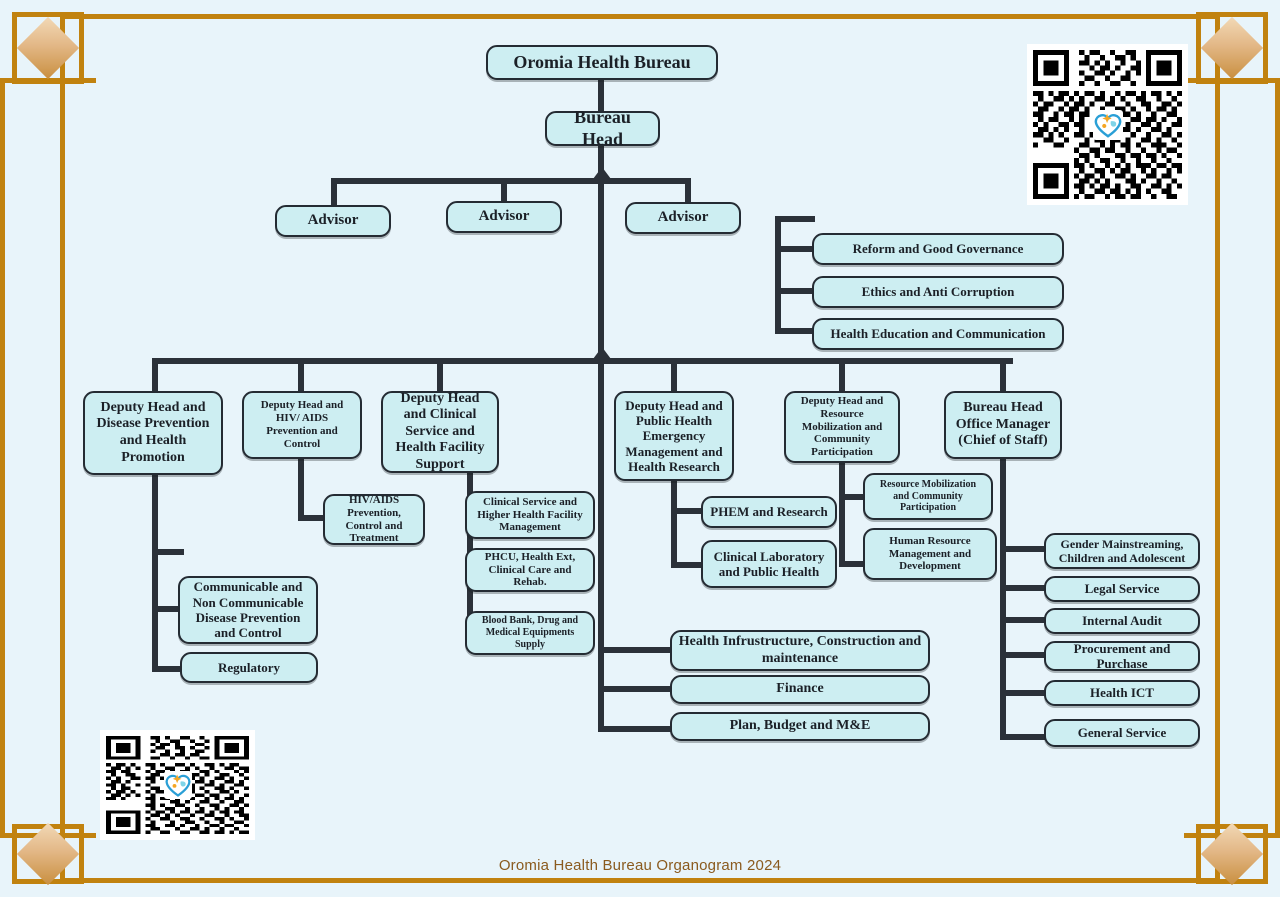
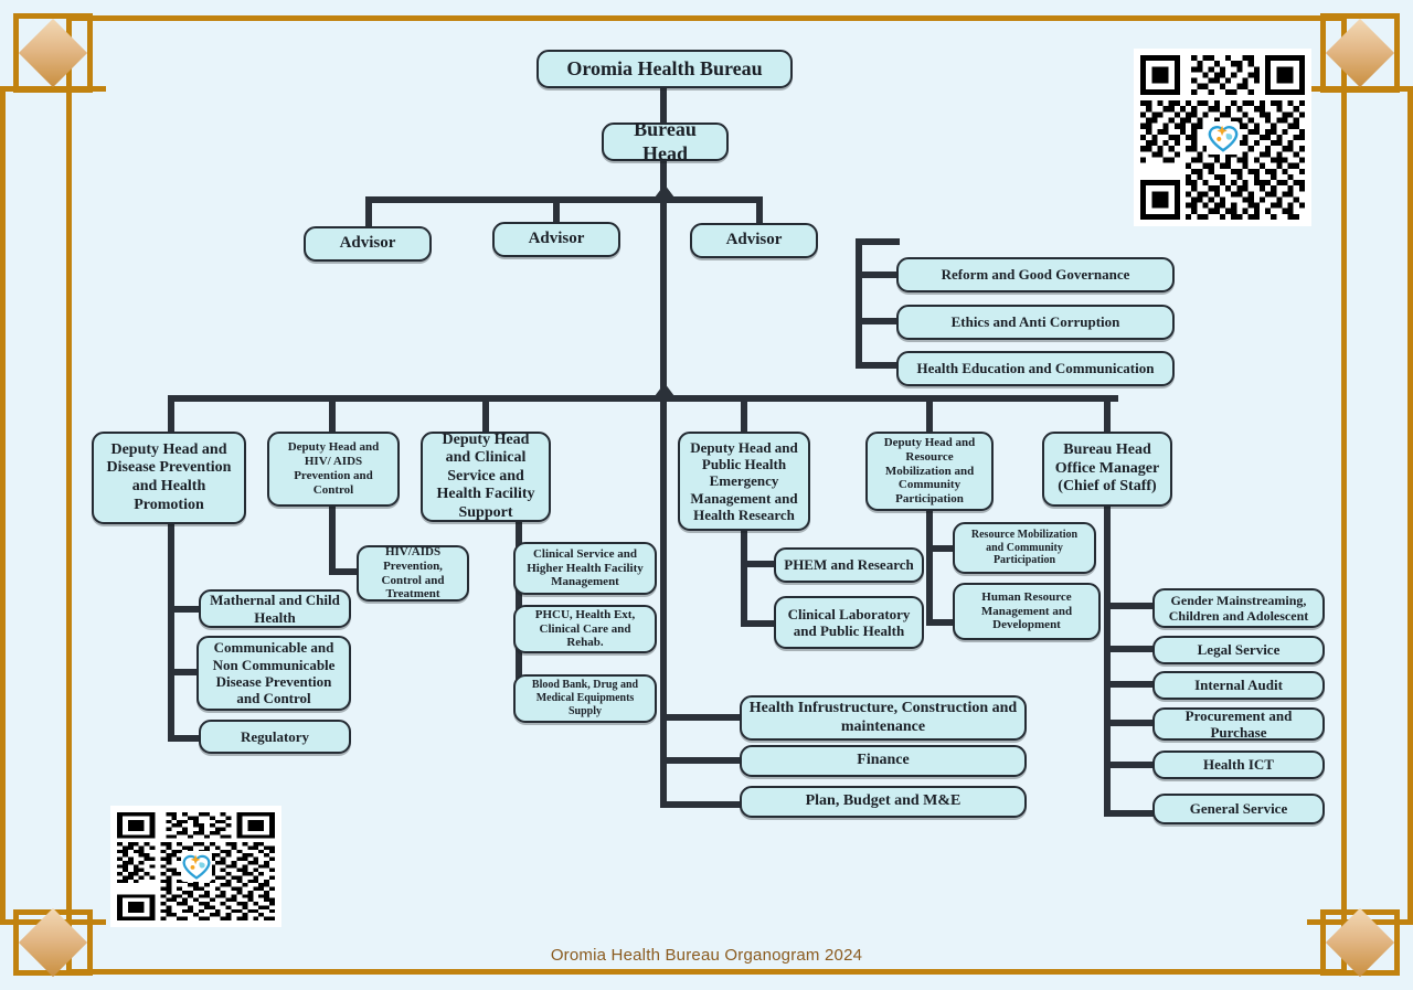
  Oromia Health Bureau
  Bureau Head
  Advisor
  Advisor
  Advisor
  Reform and Good Governance
  Ethics and Anti Corruption
  Health Education and Communication
  Deputy Head and Disease Prevention and Health Promotion
  Deputy Head and HIV/ AIDS Prevention and Control
  Deputy Head and Clinical Service and Health Facility Support
  Deputy Head and Public Health Emergency Management and Health Research
  Deputy Head and Resource Mobilization and Community Participation
  Bureau Head Office Manager (Chief of Staff)
+ Mathernal and Child Health
  Communicable and Non Communicable Disease Prevention and Control
  Regulatory
  HIV/AIDS Prevention, Control and Treatment
  Clinical Service and Higher Health Facility Management
  PHCU, Health Ext, Clinical Care and Rehab.
  Blood Bank, Drug and Medical Equipments Supply
  PHEM and Research
  Clinical Laboratory and Public Health
  Resource Mobilization and Community Participation
  Human Resource Management and Development
  Health Infrustructure, Construction and maintenance
  Finance
  Plan, Budget and M&E
  Gender Mainstreaming, Children and Adolescent
  Legal Service
  Internal Audit
  Procurement and Purchase
  Health ICT
  General Service
  Oromia Health Bureau Organogram 2024
